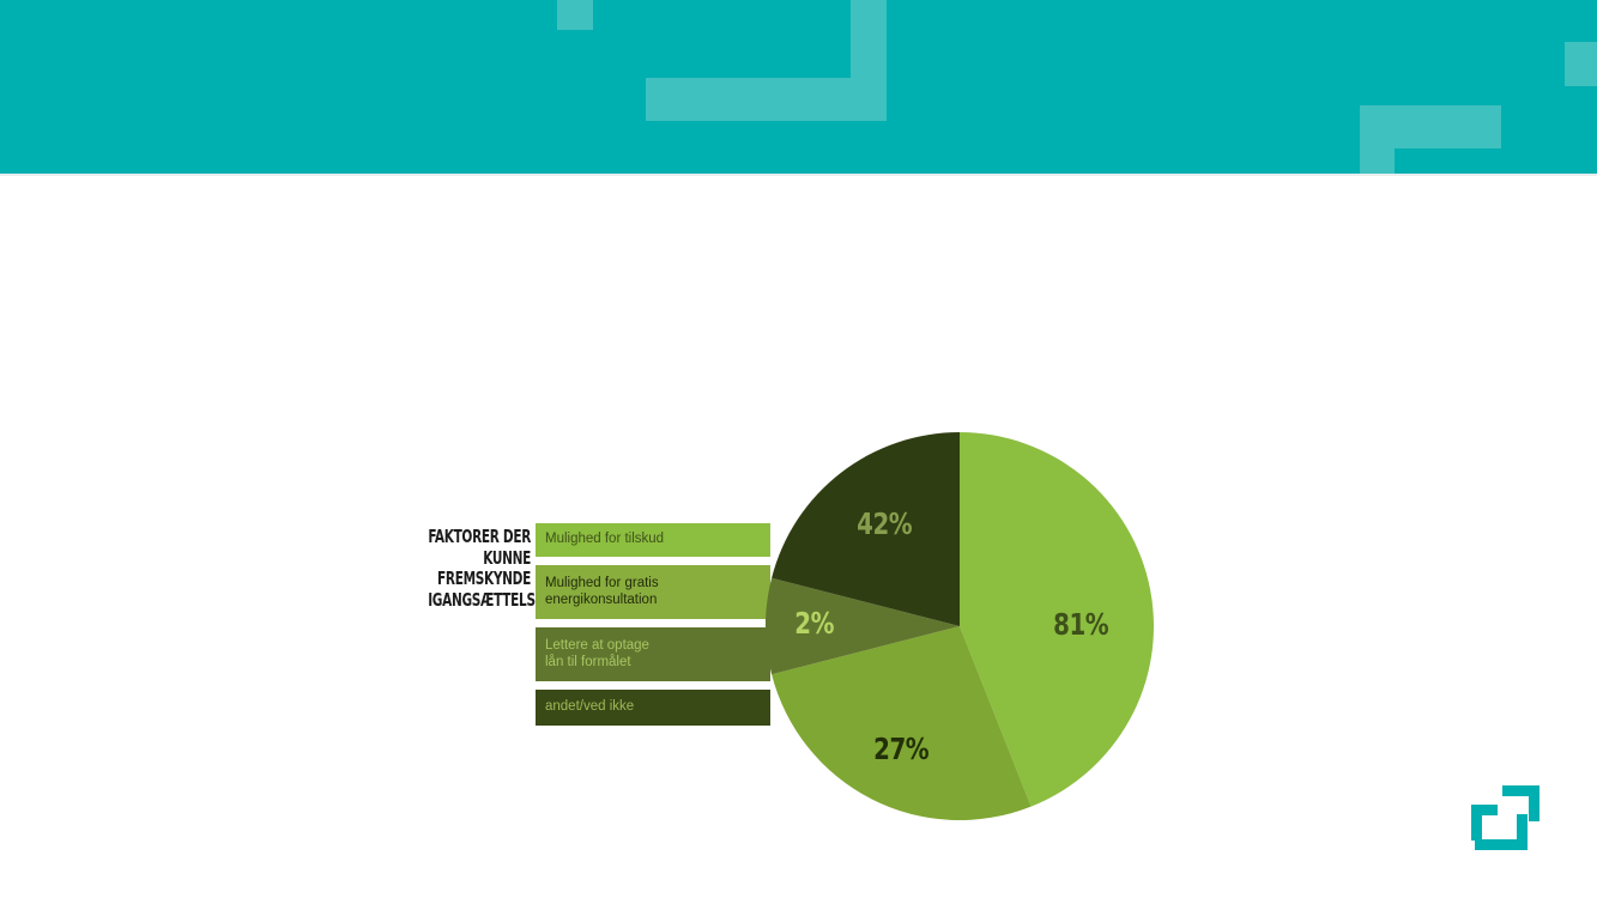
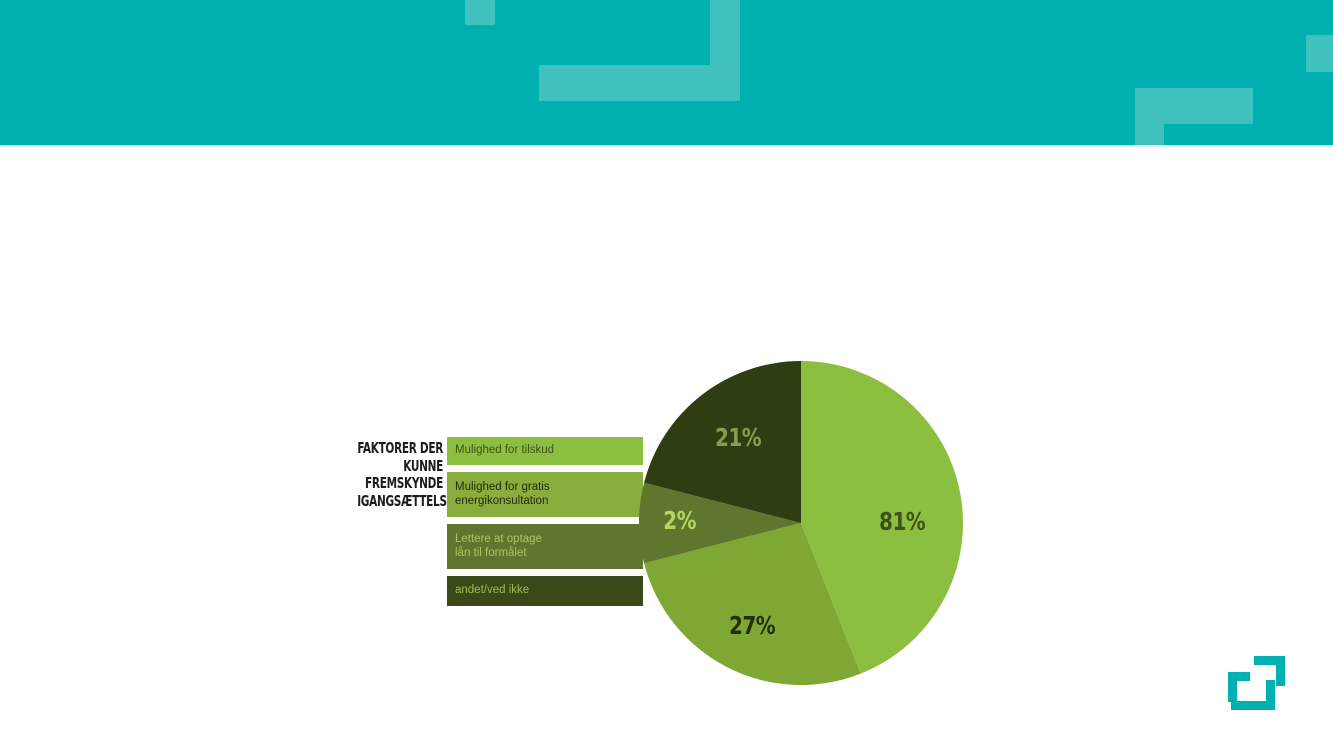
  FAKTORER DER
  KUNNE
  FREMSKYNDE
  IGANGSÆTTELS
  Mulighed for tilskud
  Mulighed for gratis
  energikonsultation
  Lettere at optage
  lån til formålet
  andet/ved ikke
  81%
  27%
  2%
- 42%
+ 21%
